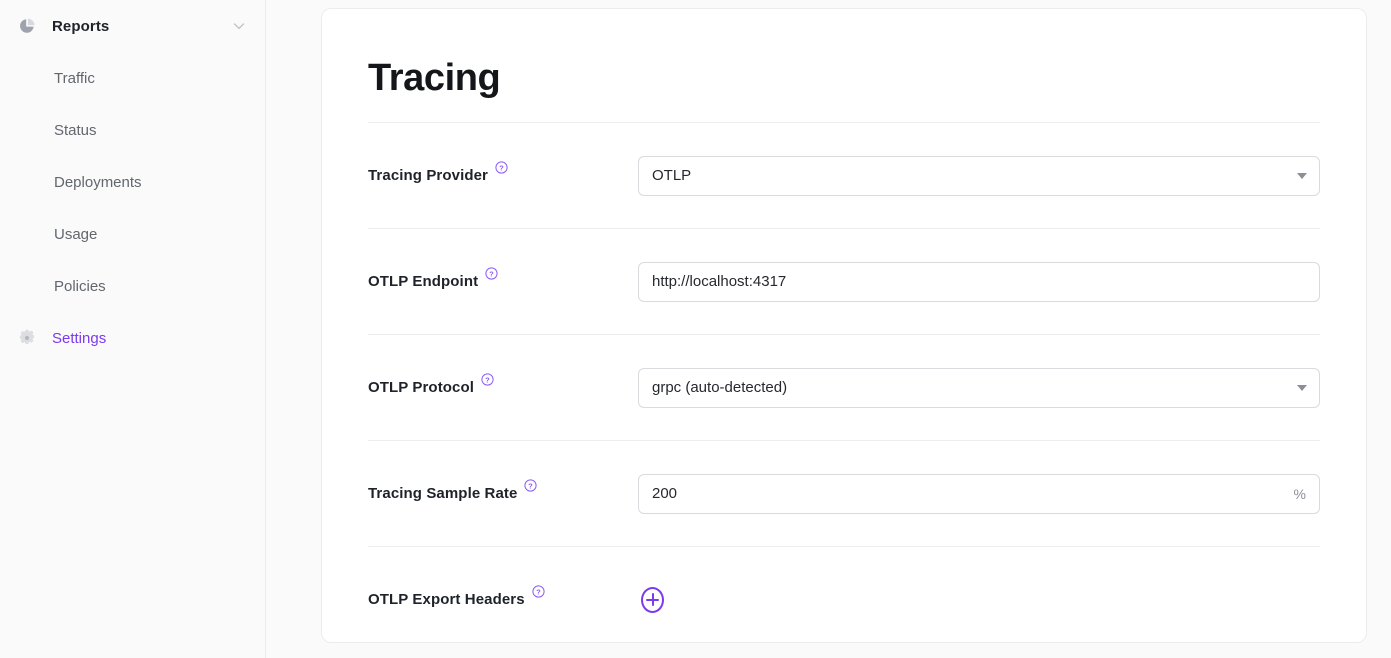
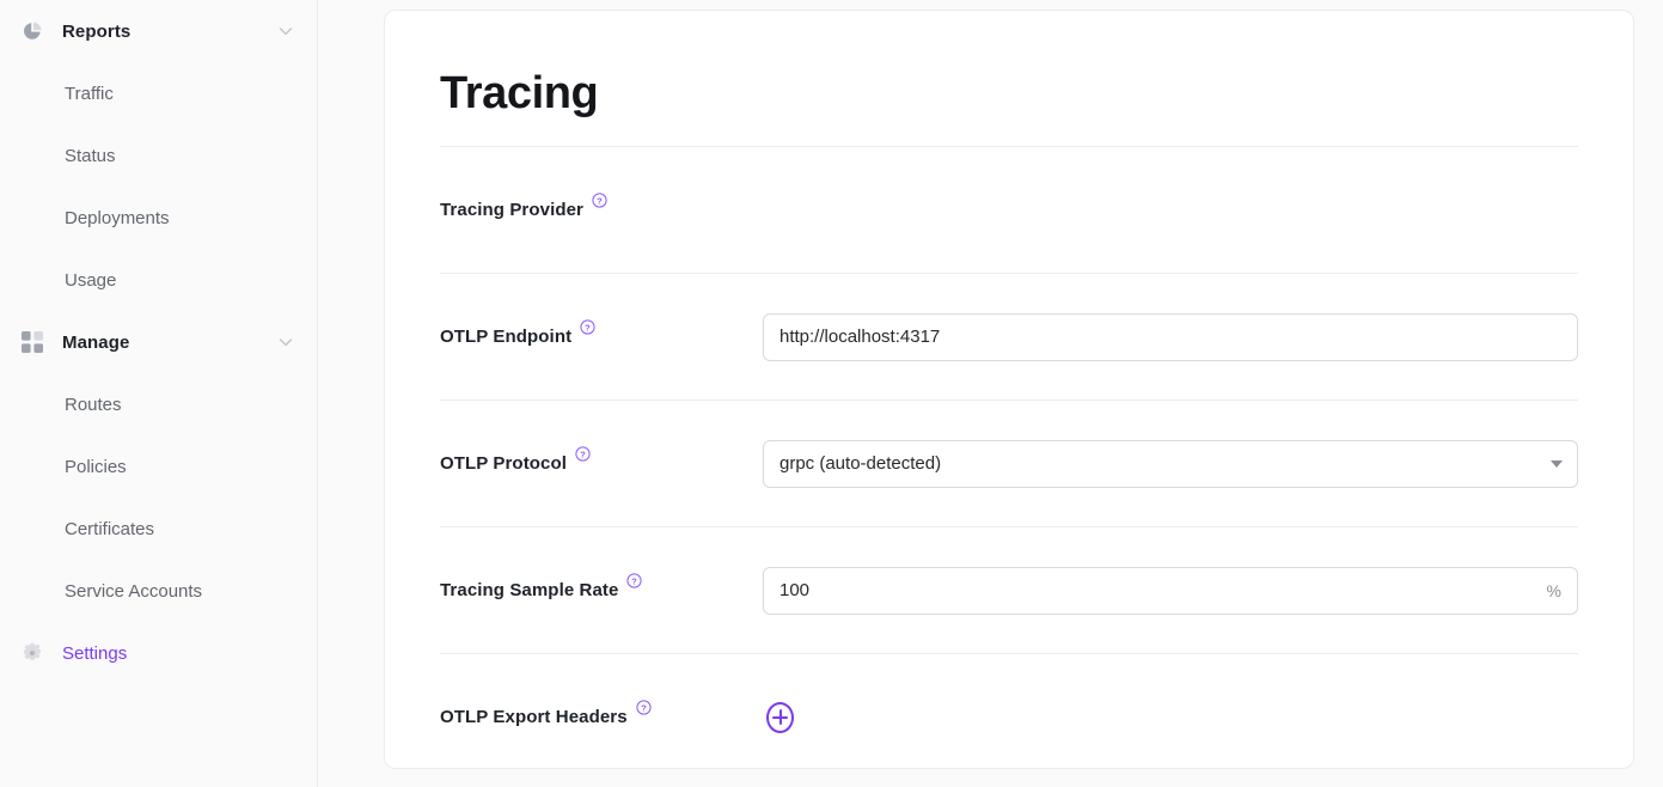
  Reports
  Traffic
  Status
  Deployments
  Usage
+ Manage
+ Routes
  Policies
+ Certificates
+ Service Accounts
  Settings
  Tracing
  Tracing Provider
  ?
- OTLP
  OTLP Endpoint
  ?
  http://localhost:4317
  OTLP Protocol
  ?
  grpc (auto-detected)
  Tracing Sample Rate
  ?
- 200
+ 100
  %
  OTLP Export Headers
  ?
